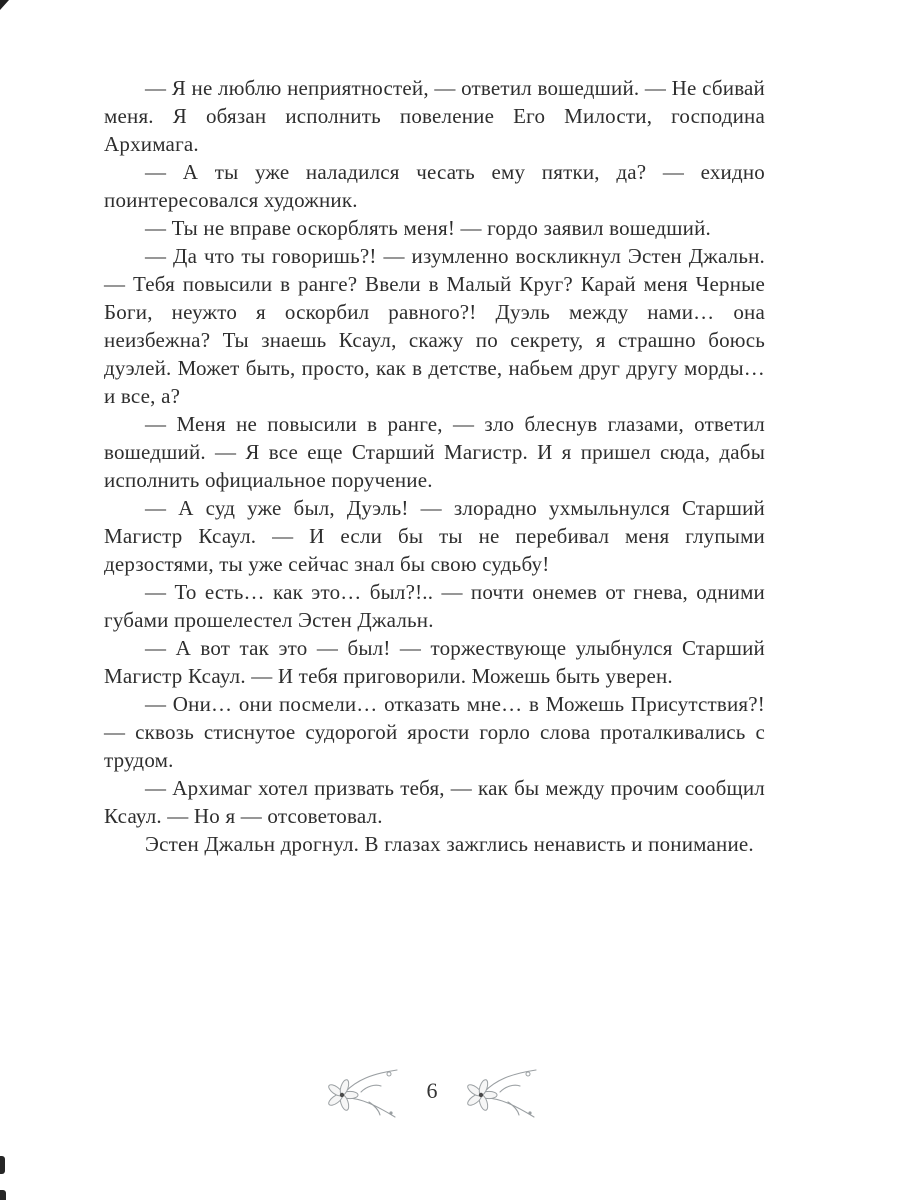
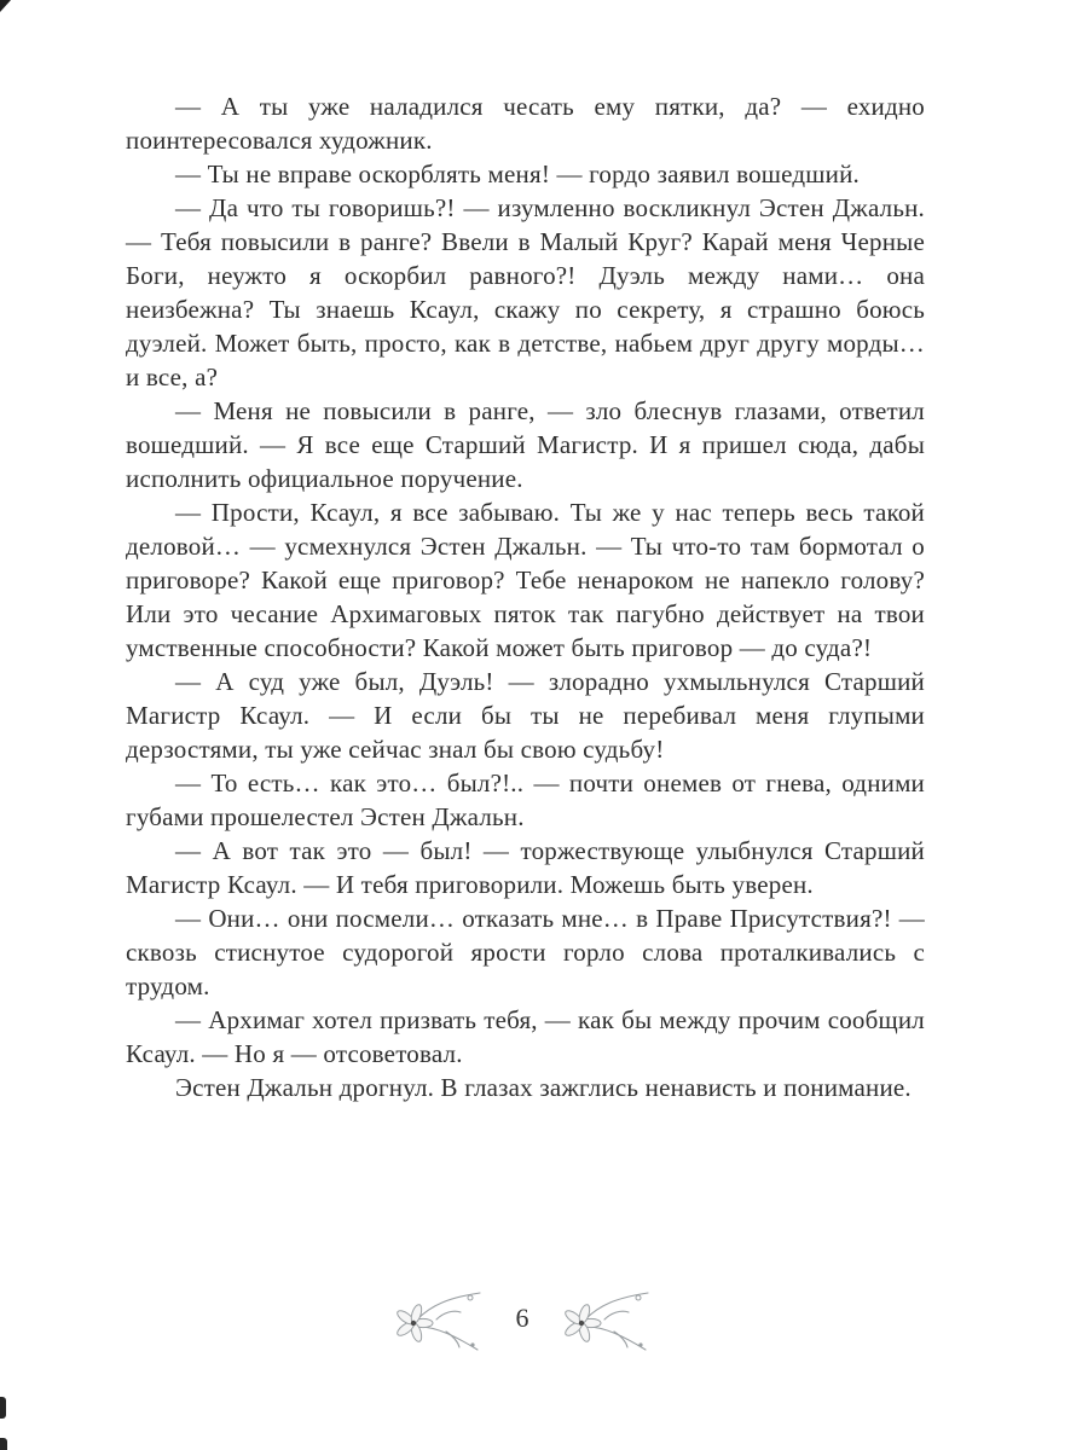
- — Я не люблю неприятностей, — ответил вошедший. — Не сбивай меня. Я обязан исполнить повеление Его Милости, господина Архимага.
  — А ты уже наладился чесать ему пятки, да? — ехидно поинтересовался художник.
  — Ты не вправе оскорблять меня! — гордо заявил вошедший.
  — Да что ты говоришь?! — изумленно воскликнул Эстен Джальн. — Тебя повысили в ранге? Ввели в Малый Круг? Карай меня Черные Боги, неужто я оскорбил равного?! Дуэль между нами… она неизбежна? Ты знаешь Ксаул, скажу по секрету, я страшно боюсь дуэлей. Может быть, просто, как в детстве, набьем друг другу морды… и все, а?
  — Меня не повысили в ранге, — зло блеснув глазами, ответил вошедший. — Я все еще Старший Магистр. И я пришел сюда, дабы исполнить официальное поручение.
+ — Прости, Ксаул, я все забываю. Ты же у нас теперь весь такой деловой… — усмехнулся Эстен Джальн. — Ты что-то там бормотал о приговоре? Какой еще приговор? Тебе ненароком не напекло голову? Или это чесание Архимаговых пяток так пагубно действует на твои умственные способности? Какой может быть приговор — до суда?!
  — А суд уже был, Дуэль! — злорадно ухмыльнулся Старший Магистр Ксаул. — И если бы ты не перебивал меня глупыми дерзостями, ты уже сейчас знал бы свою судьбу!
  — То есть… как это… был?!.. — почти онемев от гнева, одними губами прошелестел Эстен Джальн.
  — А вот так это — был! — торжествующе улыбнулся Старший Магистр Ксаул. — И тебя приговорили. Можешь быть уверен.
- — Они… они посмели… отказать мне… в Можешь Присутствия?! — сквозь стиснутое судорогой ярости горло слова проталкивались с трудом.
+ — Они… они посмели… отказать мне… в Праве Присутствия?! — сквозь стиснутое судорогой ярости горло слова проталкивались с трудом.
  — Архимаг хотел призвать тебя, — как бы между прочим сообщил Ксаул. — Но я — отсоветовал.
  Эстен Джальн дрогнул. В глазах зажглись ненависть и понимание.
  6
